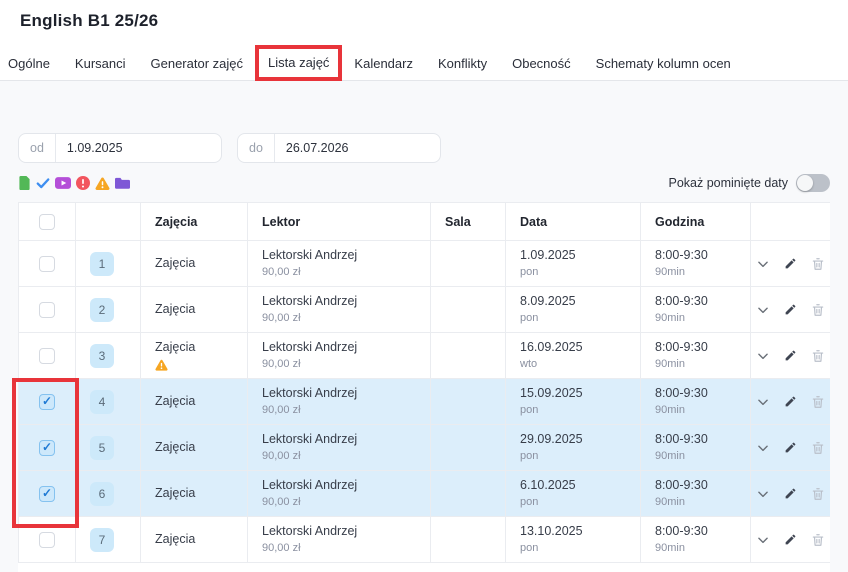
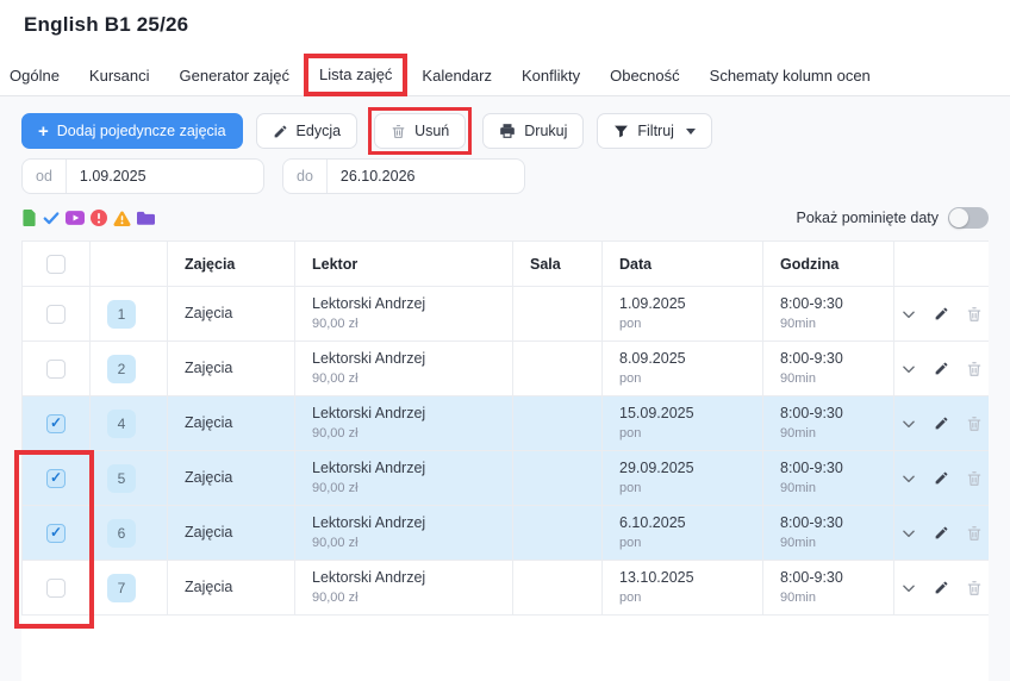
  English B1 25/26
  Ogólne
  Kursanci
  Generator zajęć
  Lista zajęć
  Kalendarz
  Konflikty
  Obecność
  Schematy kolumn ocen
+ +
+ Dodaj pojedyncze zajęcia
+ Edycja
+ Usuń
+ Drukuj
+ Filtruj
  od
  1.09.2025
  do
- 26.07.2026
+ 26.10.2026
  Pokaż pominięte daty
  		Zajęcia	Lektor	Sala	Data	Godzina
  	1	Zajęcia	Lektorski Andrzej 90,00 zł		1.09.2025 pon	8:00-9:30 90min
  	2	Zajęcia	Lektorski Andrzej 90,00 zł		8.09.2025 pon	8:00-9:30 90min
- 	3	Zajęcia	Lektorski Andrzej 90,00 zł		16.09.2025 wto	8:00-9:30 90min
  	4	Zajęcia	Lektorski Andrzej 90,00 zł		15.09.2025 pon	8:00-9:30 90min
  	5	Zajęcia	Lektorski Andrzej 90,00 zł		29.09.2025 pon	8:00-9:30 90min
  	6	Zajęcia	Lektorski Andrzej 90,00 zł		6.10.2025 pon	8:00-9:30 90min
  	7	Zajęcia	Lektorski Andrzej 90,00 zł		13.10.2025 pon	8:00-9:30 90min
